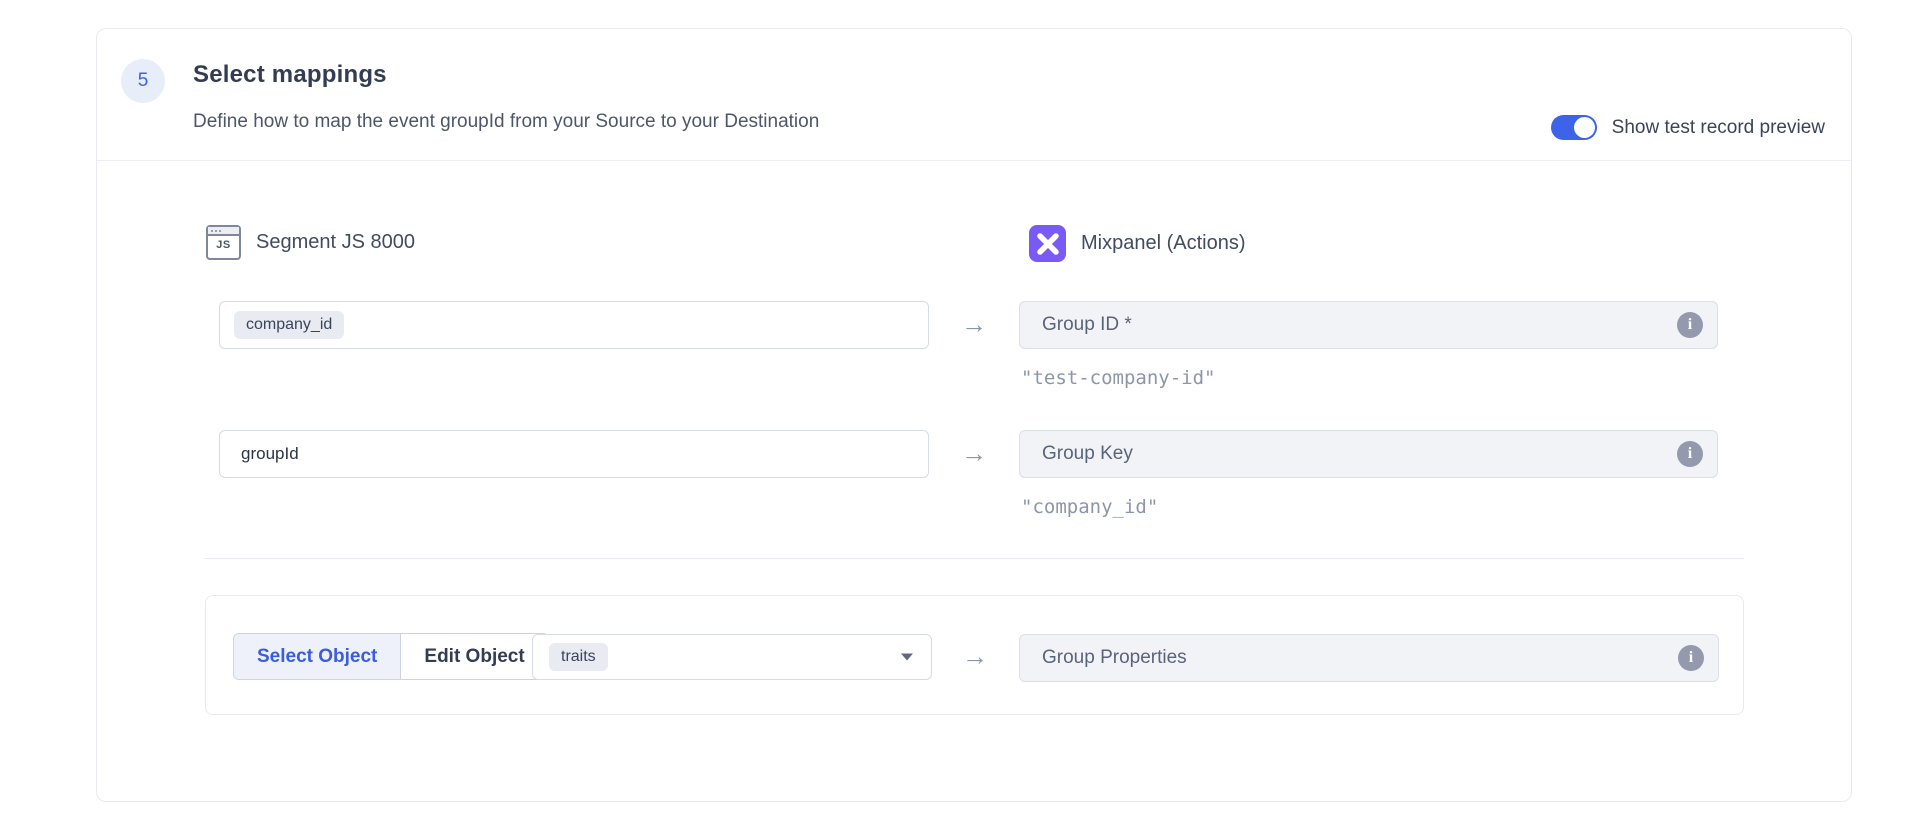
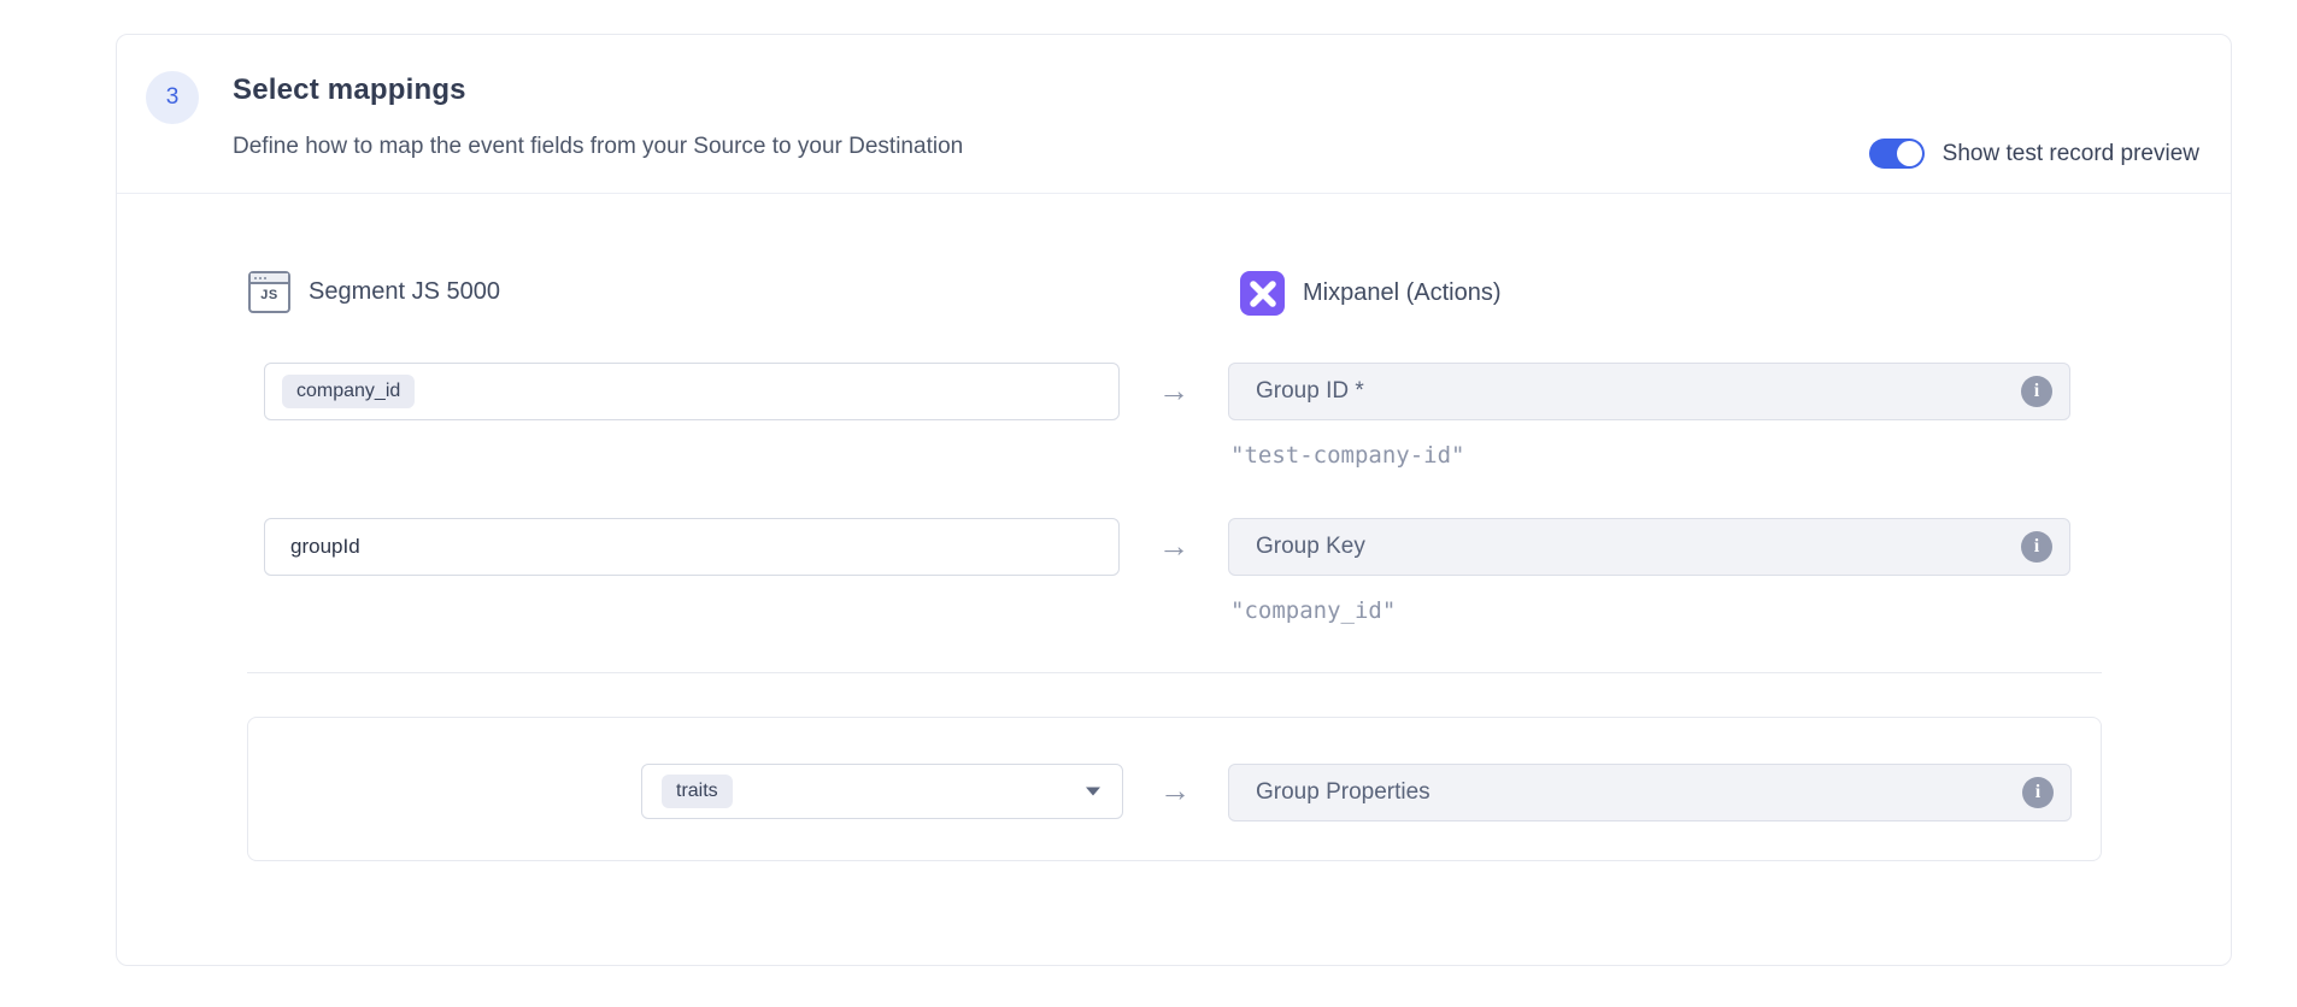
- 5
+ 3
  Select mappings
- Define how to map the event groupId from your Source to your Destination
+ Define how to map the event fields from your Source to your Destination
  Show test record preview
  JS
- Segment JS 8000
+ Segment JS 5000
  Mixpanel (Actions)
  company_id
  →
  Group ID *
  i
  "test-company-id"
  groupId
  →
  Group Key
  i
  "company_id"
- Select Object
- Edit Object
  traits
  →
  Group Properties
  i
